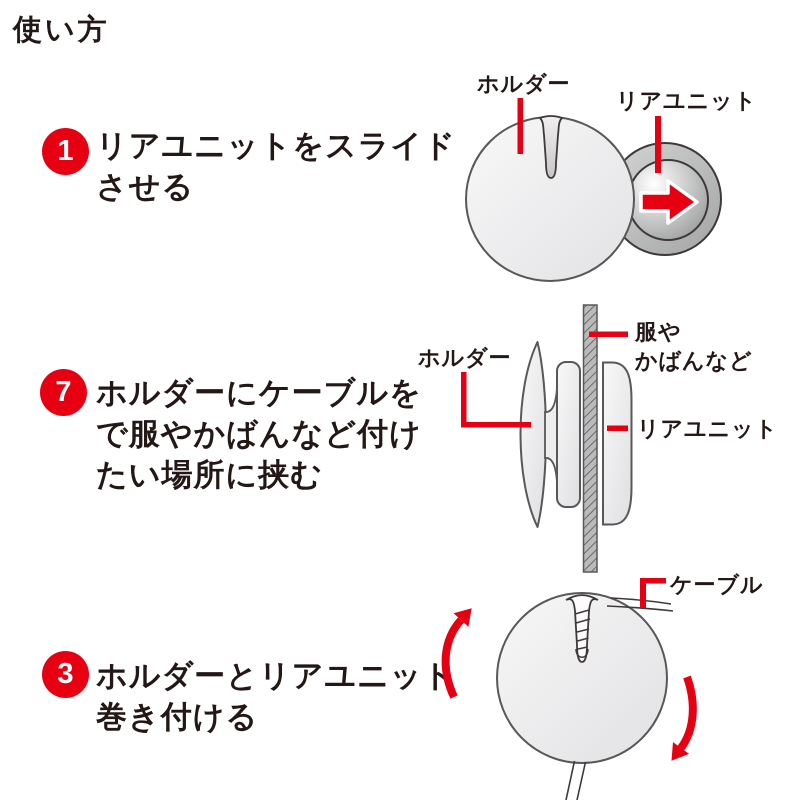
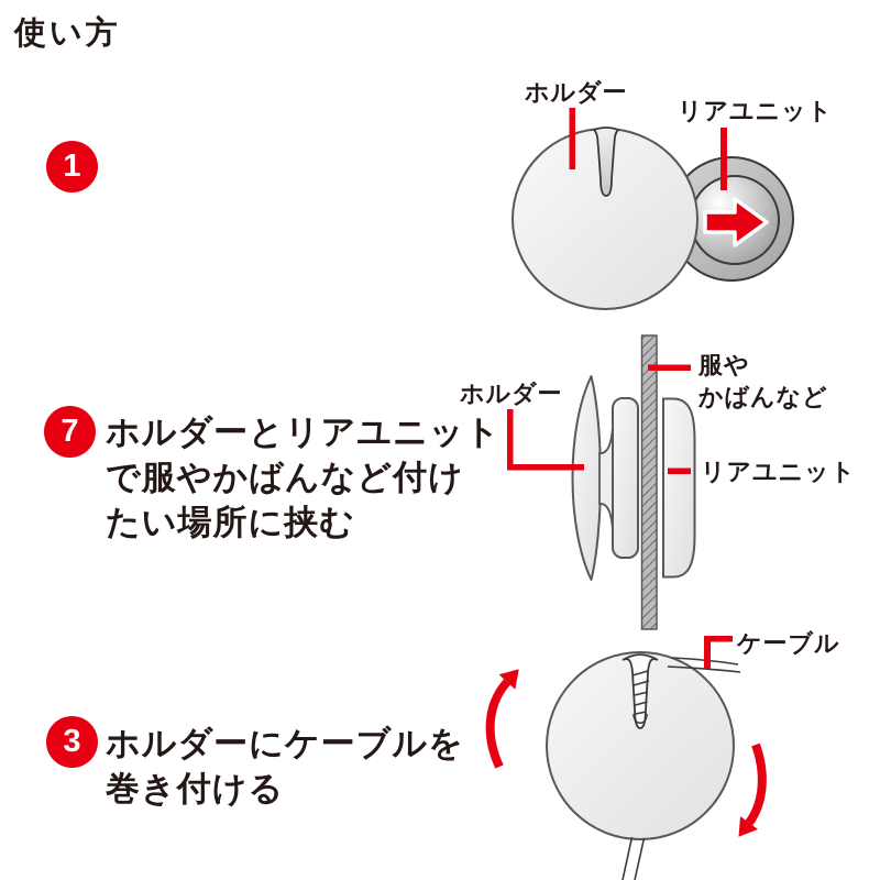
  使い方
  1
- リアユニットをスライド
- させる
  ホルダー
  リアユニット
  7
- ホルダーにケーブルを
+ ホルダーとリアユニット
  で服やかばんなど付け
  たい場所に挟む
  ホルダー
  服や
  かばんなど
  リアユニット
  3
- ホルダーとリアユニット
+ ホルダーにケーブルを
  巻き付ける
  ケーブル
